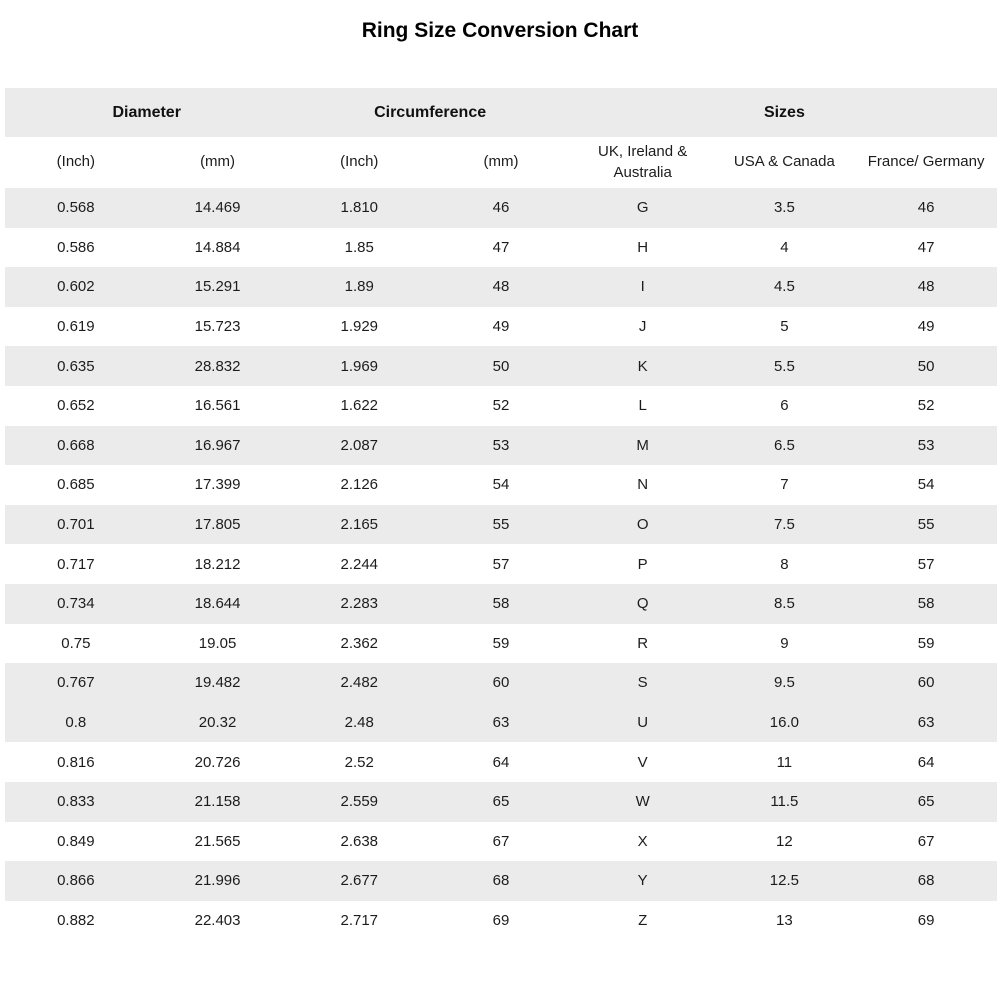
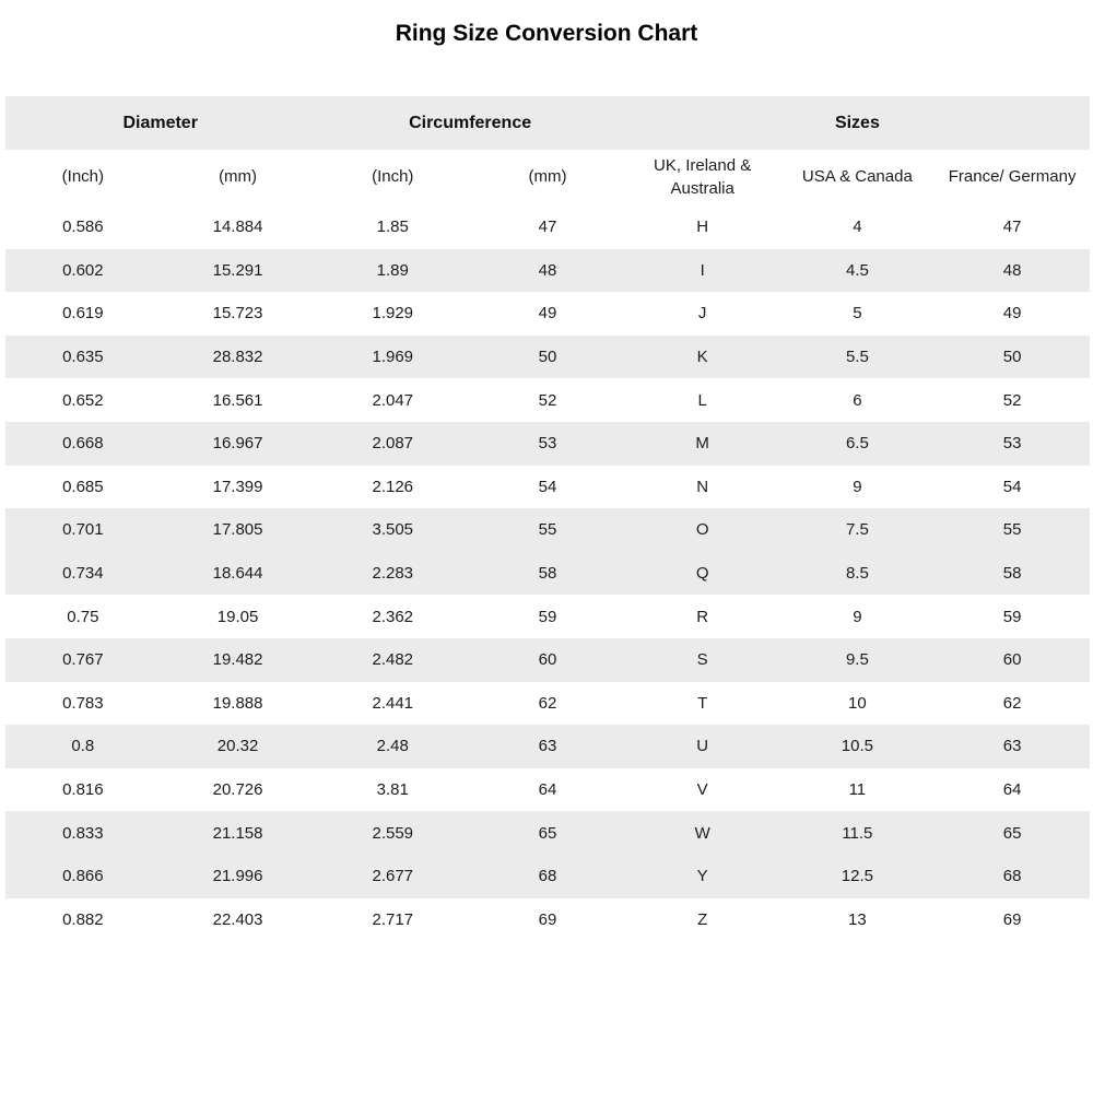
  Ring Size Conversion Chart
  Diameter	Circumference	Sizes
  (Inch)	(mm)	(Inch)	(mm)	UK, Ireland & Australia	USA & Canada	France/ Germany
- 0.568	14.469	1.810	46	G	3.5	46
  0.586	14.884	1.85	47	H	4	47
  0.602	15.291	1.89	48	I	4.5	48
  0.619	15.723	1.929	49	J	5	49
  0.635	28.832	1.969	50	K	5.5	50
- 0.652	16.561	1.622	52	L	6	52
+ 0.652	16.561	2.047	52	L	6	52
  0.668	16.967	2.087	53	M	6.5	53
- 0.685	17.399	2.126	54	N	7	54
+ 0.685	17.399	2.126	54	N	9	54
- 0.701	17.805	2.165	55	O	7.5	55
+ 0.701	17.805	3.505	55	O	7.5	55
- 0.717	18.212	2.244	57	P	8	57
  0.734	18.644	2.283	58	Q	8.5	58
  0.75	19.05	2.362	59	R	9	59
  0.767	19.482	2.482	60	S	9.5	60
+ 0.783	19.888	2.441	62	T	10	62
- 0.8	20.32	2.48	63	U	16.0	63
+ 0.8	20.32	2.48	63	U	10.5	63
- 0.816	20.726	2.52	64	V	11	64
+ 0.816	20.726	3.81	64	V	11	64
  0.833	21.158	2.559	65	W	11.5	65
- 0.849	21.565	2.638	67	X	12	67
  0.866	21.996	2.677	68	Y	12.5	68
  0.882	22.403	2.717	69	Z	13	69
